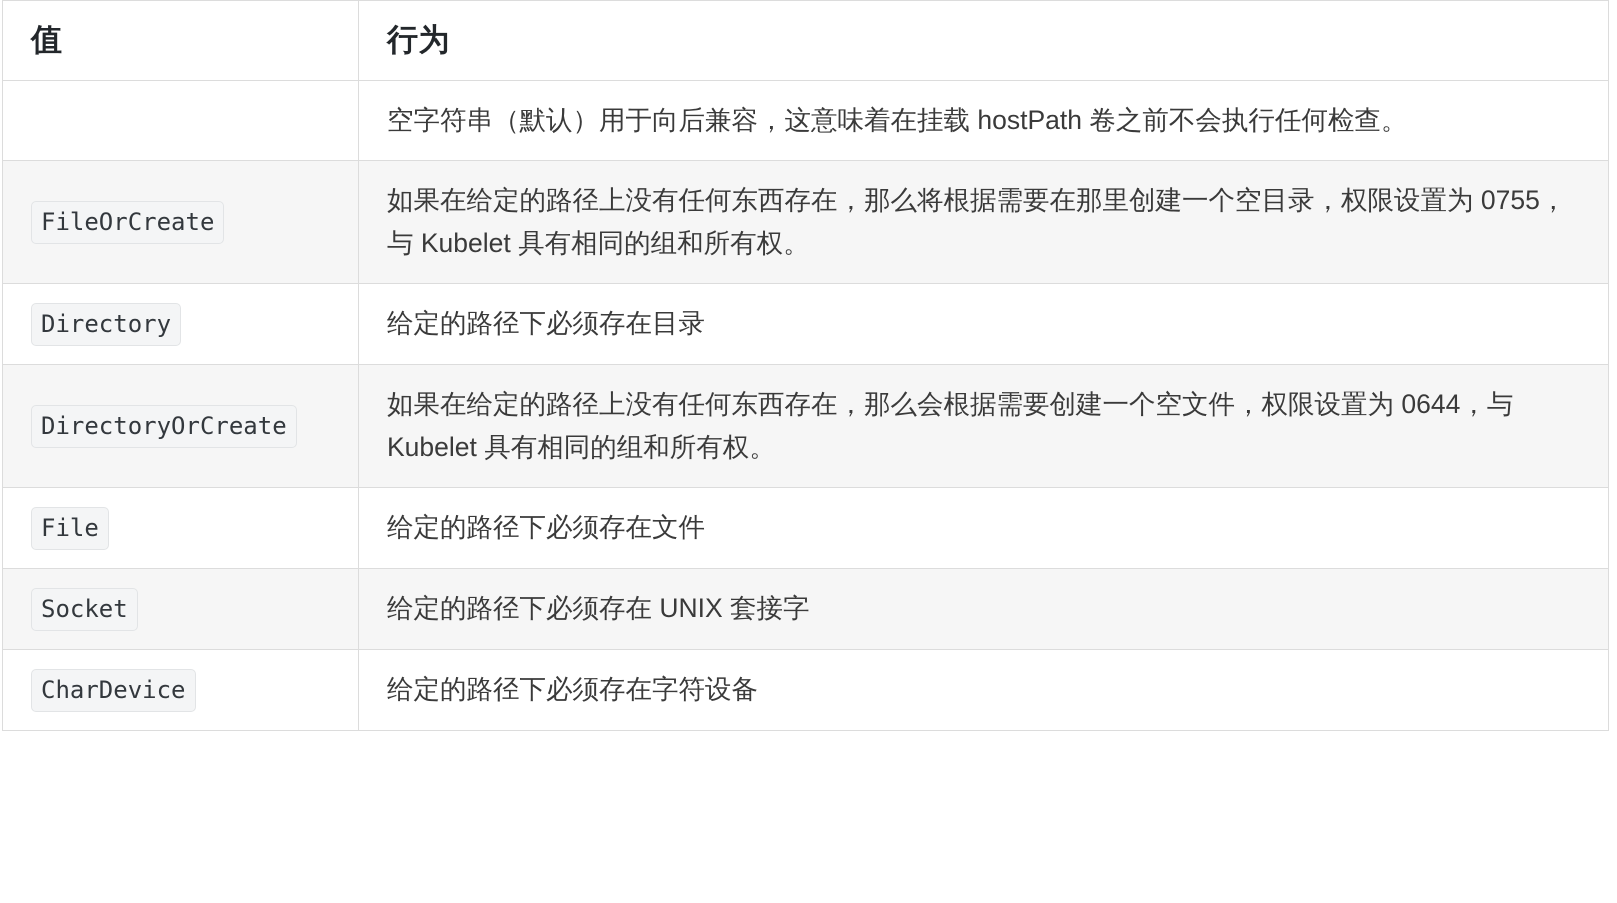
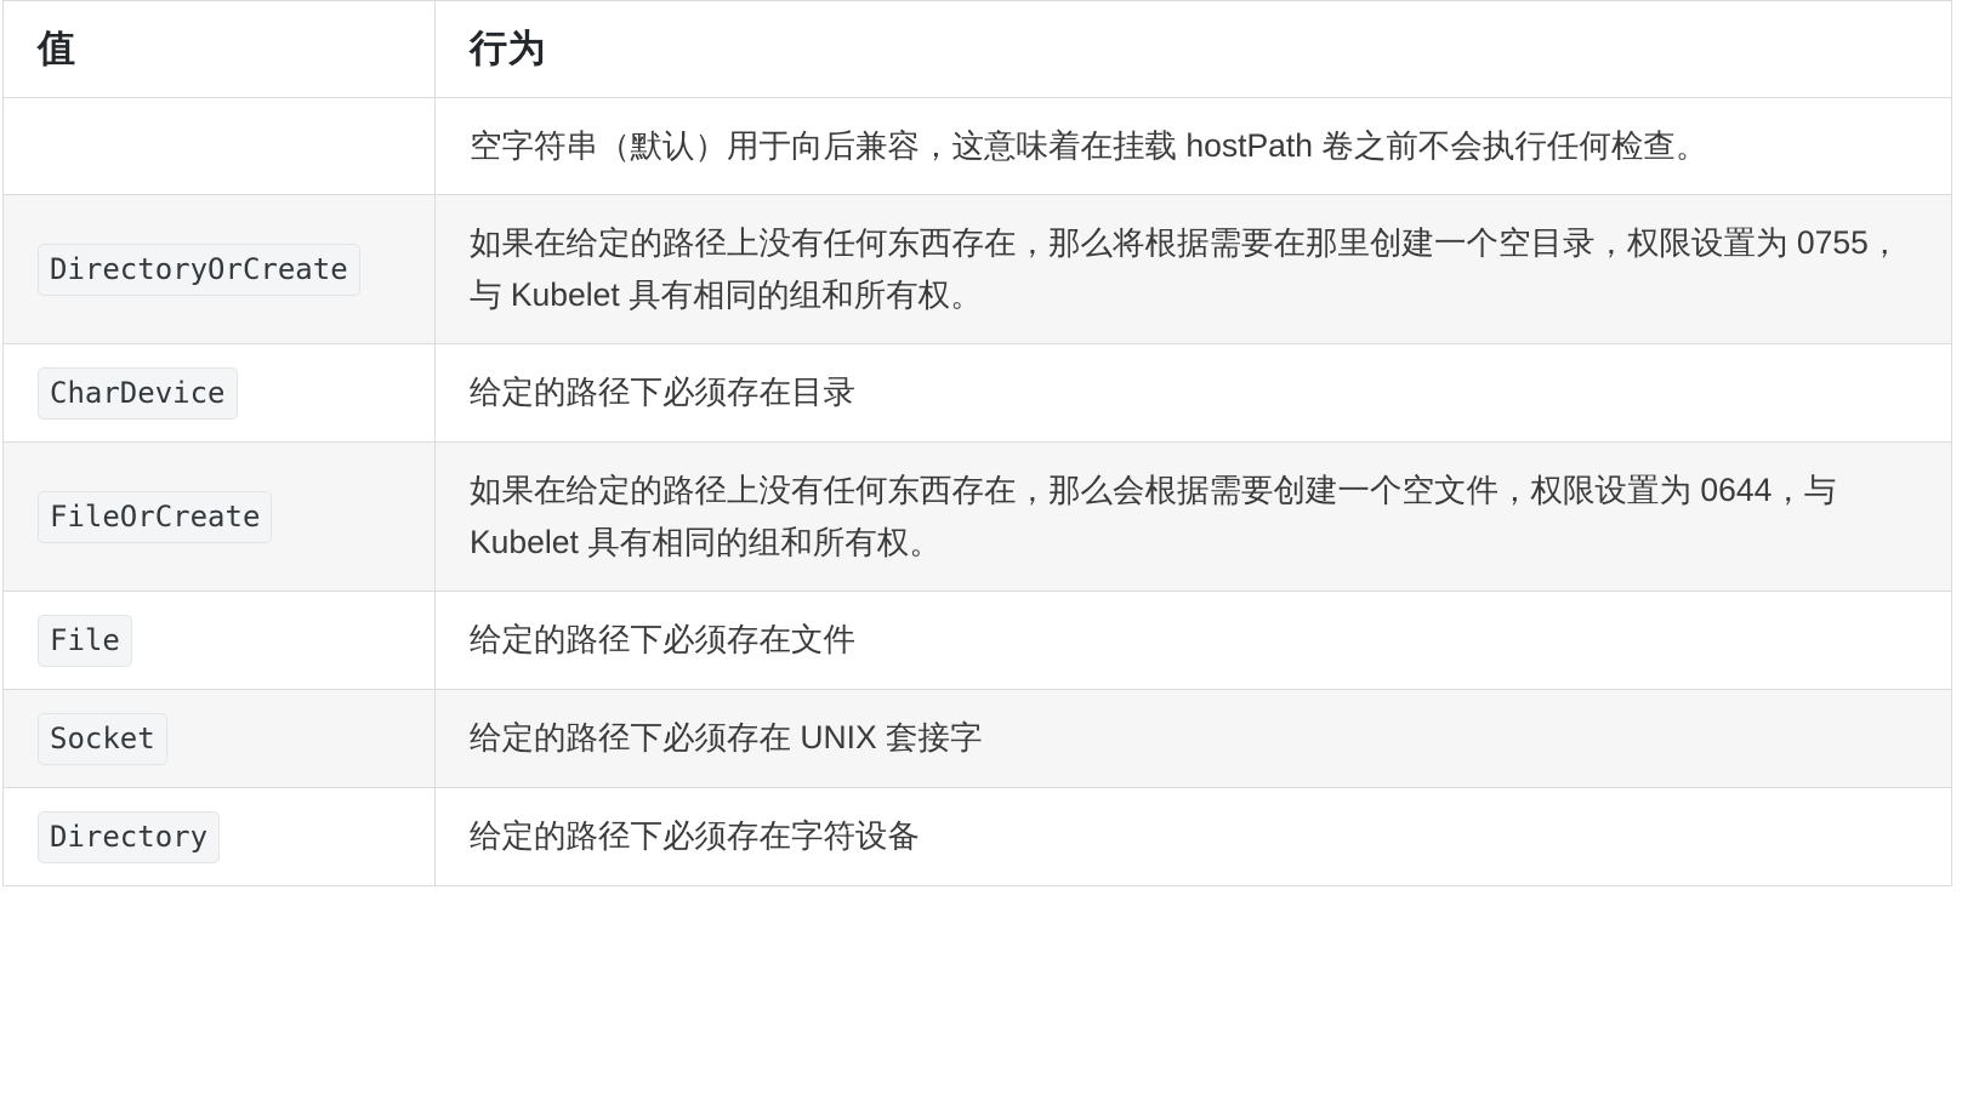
  值	行为
  	空字符串（默认）用于向后兼容，这意味着在挂载 hostPath 卷之前不会执行任何检查。
- FileOrCreate	如果在给定的路径上没有任何东西存在，那么将根据需要在那里创建一个空目录，权限设置为 0755，与 Kubelet 具有相同的组和所有权。
+ DirectoryOrCreate	如果在给定的路径上没有任何东西存在，那么将根据需要在那里创建一个空目录，权限设置为 0755，与 Kubelet 具有相同的组和所有权。
- Directory	给定的路径下必须存在目录
+ CharDevice	给定的路径下必须存在目录
- DirectoryOrCreate	如果在给定的路径上没有任何东西存在，那么会根据需要创建一个空文件，权限设置为 0644，与 Kubelet 具有相同的组和所有权。
+ FileOrCreate	如果在给定的路径上没有任何东西存在，那么会根据需要创建一个空文件，权限设置为 0644，与 Kubelet 具有相同的组和所有权。
  File	给定的路径下必须存在文件
  Socket	给定的路径下必须存在 UNIX 套接字
- CharDevice	给定的路径下必须存在字符设备
+ Directory	给定的路径下必须存在字符设备
